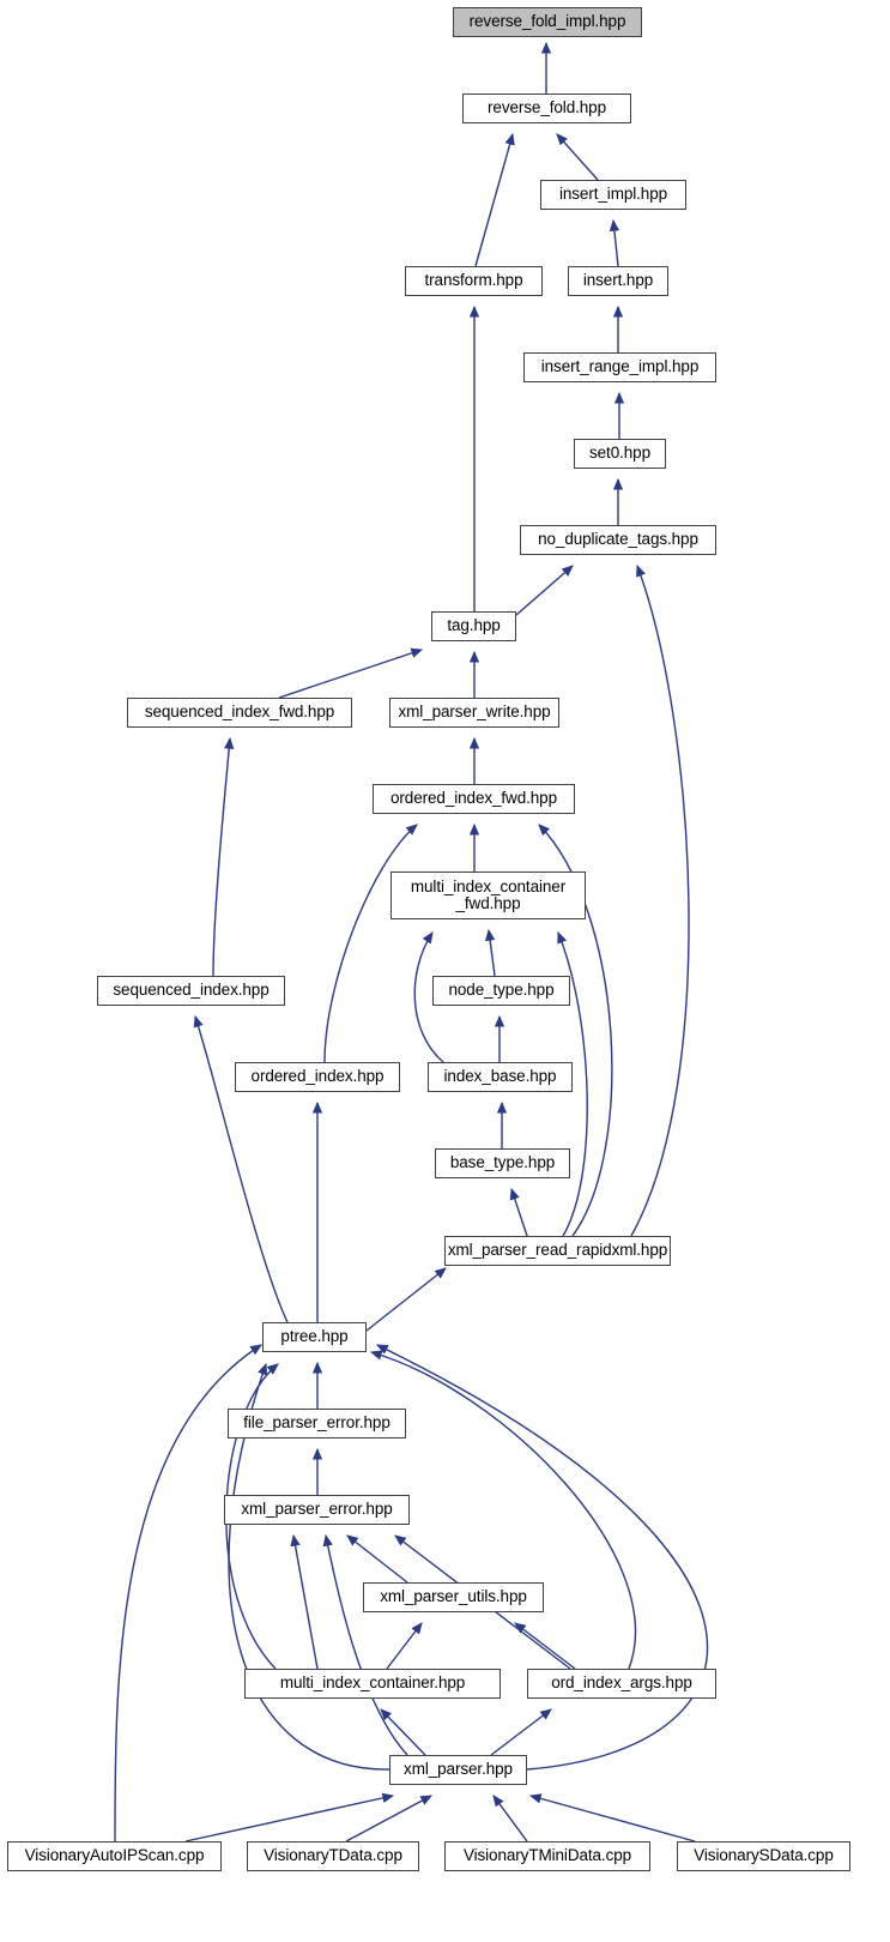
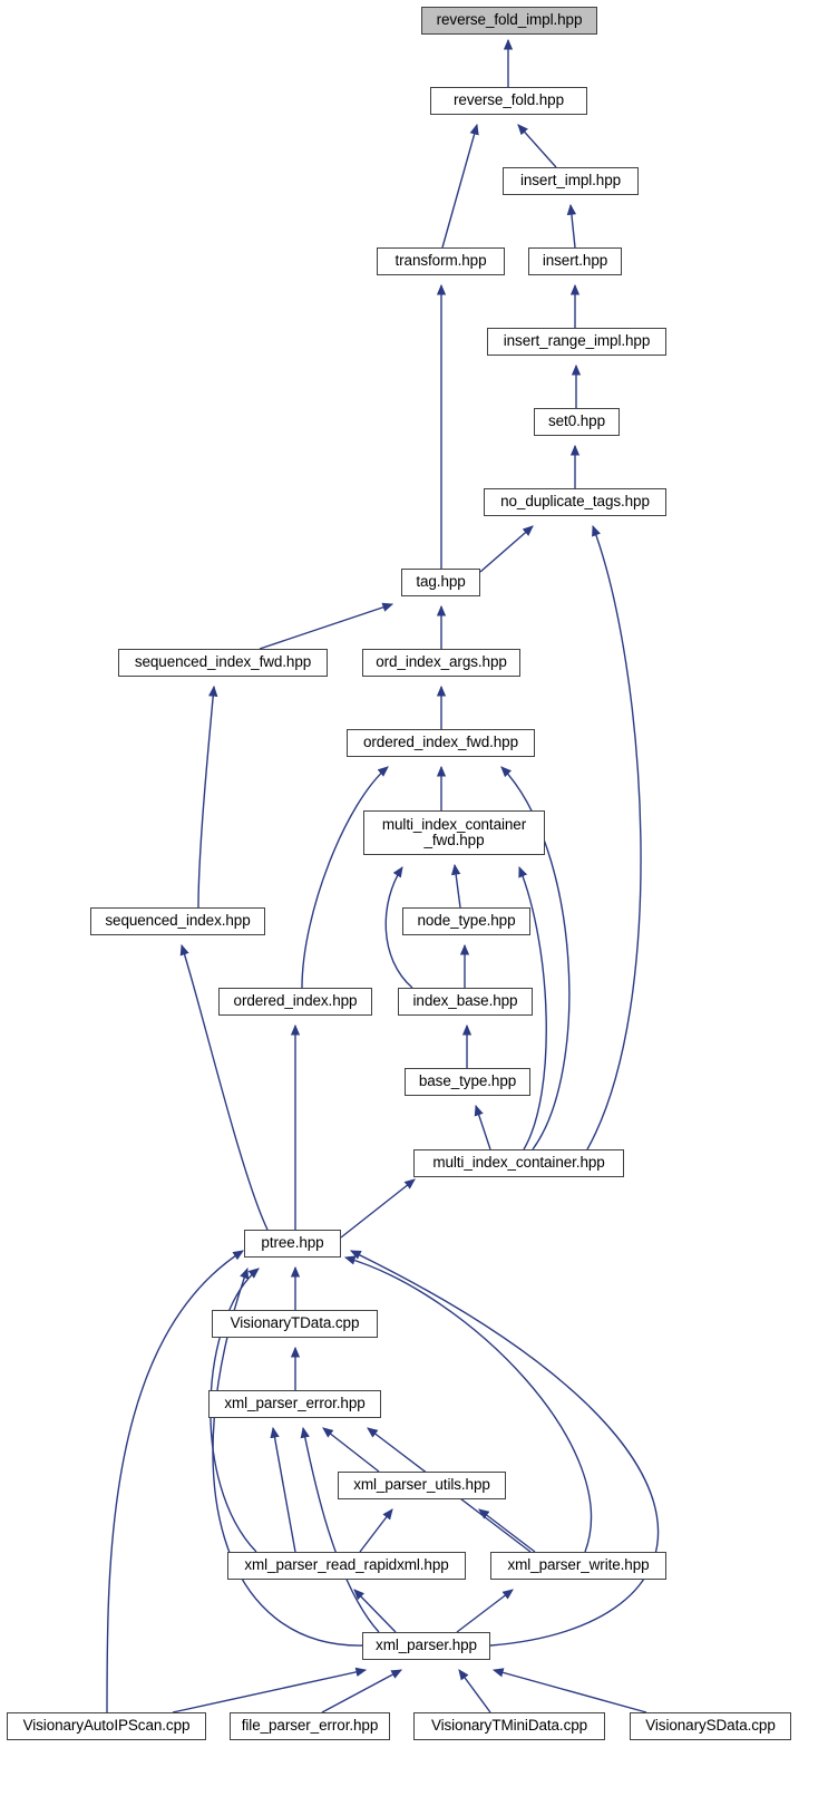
  reverse_fold_impl.hpp
  reverse_fold.hpp
  insert_impl.hpp
  transform.hpp
  insert.hpp
  insert_range_impl.hpp
  set0.hpp
  no_duplicate_tags.hpp
  tag.hpp
  sequenced_index_fwd.hpp
- xml_parser_write.hpp
+ ord_index_args.hpp
  ordered_index_fwd.hpp
  multi_index_container
  _fwd.hpp
  sequenced_index.hpp
  node_type.hpp
  ordered_index.hpp
  index_base.hpp
  base_type.hpp
- xml_parser_read_rapidxml.hpp
+ multi_index_container.hpp
  ptree.hpp
- file_parser_error.hpp
+ VisionaryTData.cpp
  xml_parser_error.hpp
  xml_parser_utils.hpp
- multi_index_container.hpp
+ xml_parser_read_rapidxml.hpp
- ord_index_args.hpp
+ xml_parser_write.hpp
  xml_parser.hpp
  VisionaryAutoIPScan.cpp
- VisionaryTData.cpp
+ file_parser_error.hpp
  VisionaryTMiniData.cpp
  VisionarySData.cpp
